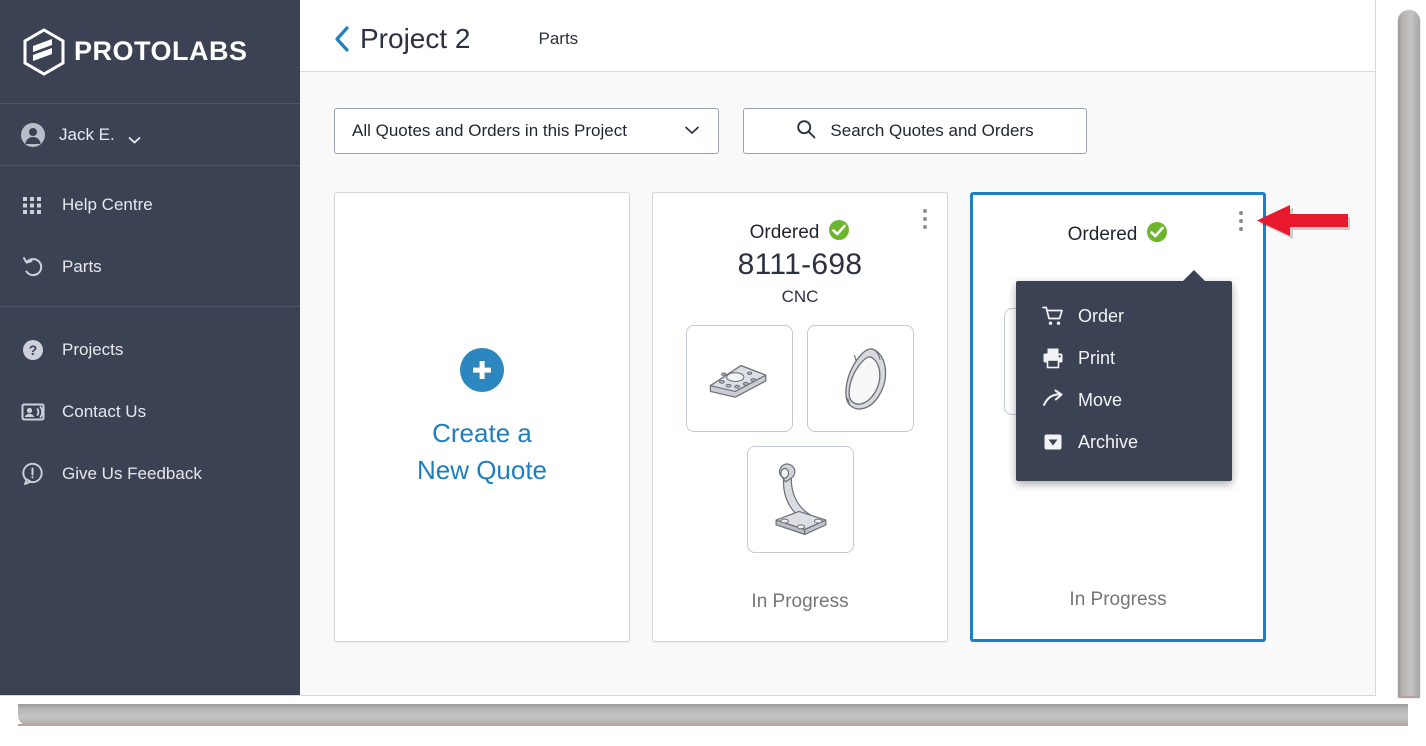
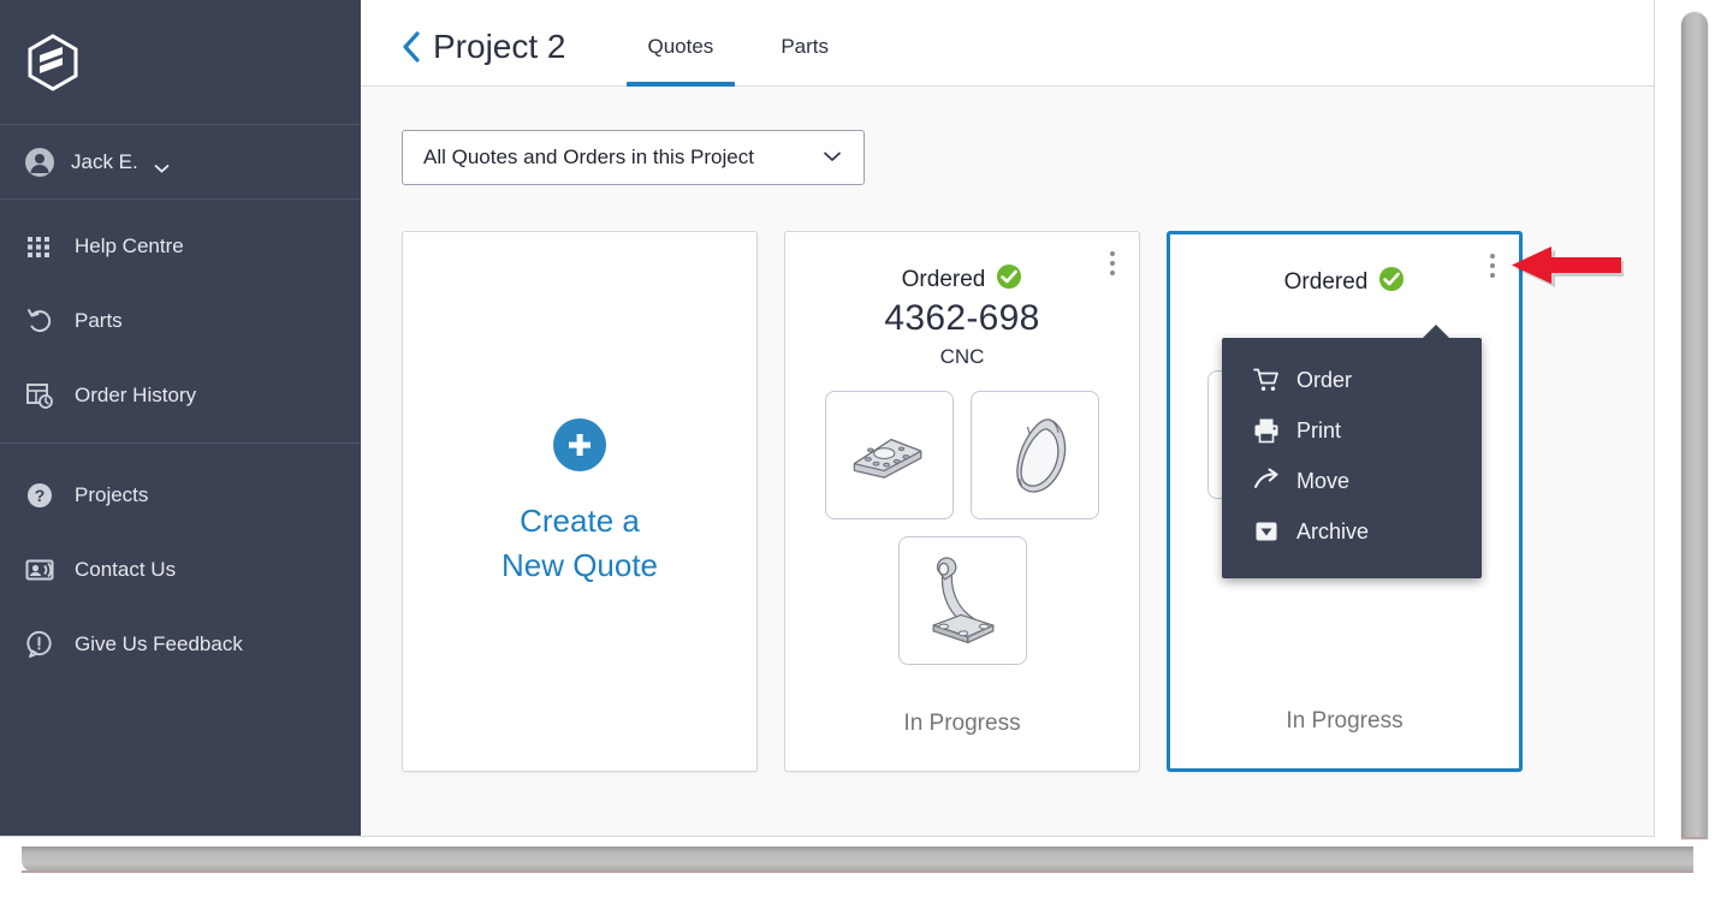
- PROTOLABS
  Jack E.
  Help Centre
  Parts
+ Order History
  ?
  Projects
  Contact Us
  Give Us Feedback
  Project 2
+ Quotes
  Parts
  All Quotes and Orders in this Project
- Search Quotes and Orders
  Create a
  New Quote
  Ordered
- 8111-698
+ 4362-698
  CNC
  In Progress
  Ordered
  In Progress
  Order
  Print
  Move
  Archive
